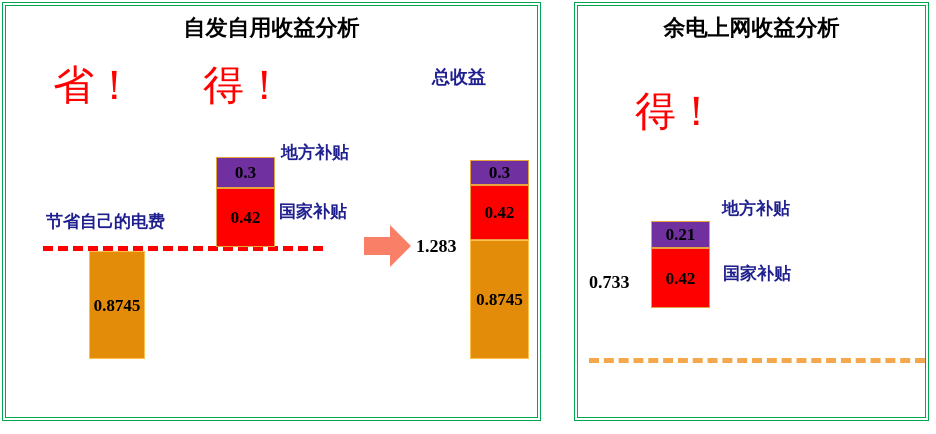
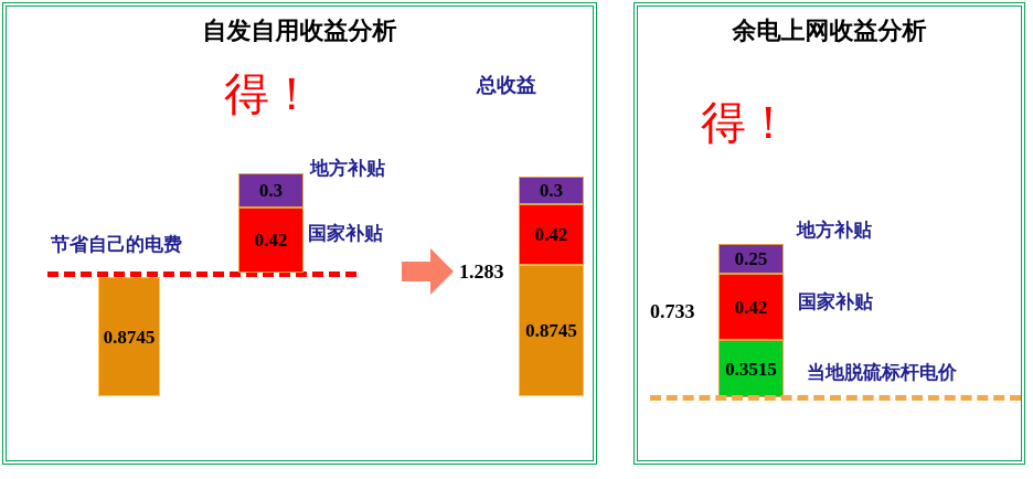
  自发自用收益分析
- 省！
  得！
  总收益
  地方补贴
  国家补贴
  节省自己的电费
  0.8745
  0.3
  0.42
  1.283
  0.3
  0.42
  0.8745
  余电上网收益分析
  得！
  地方补贴
  国家补贴
+ 当地脱硫标杆电价
  0.733
- 0.21
+ 0.25
  0.42
+ 0.3515
